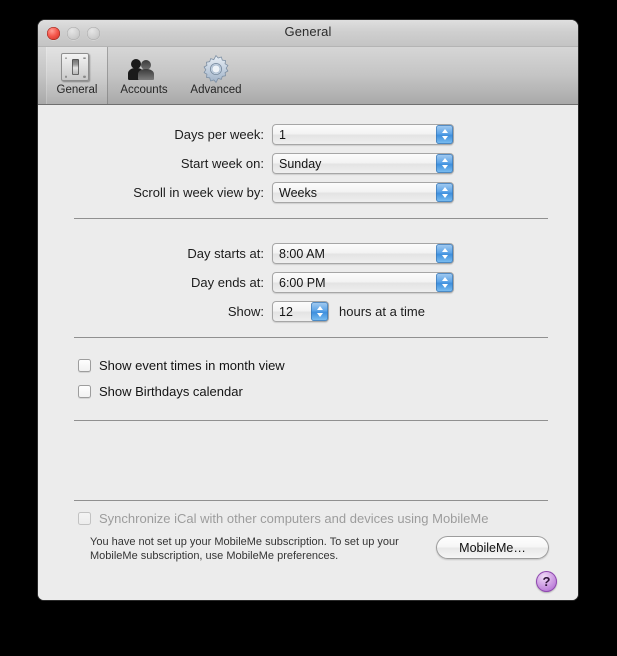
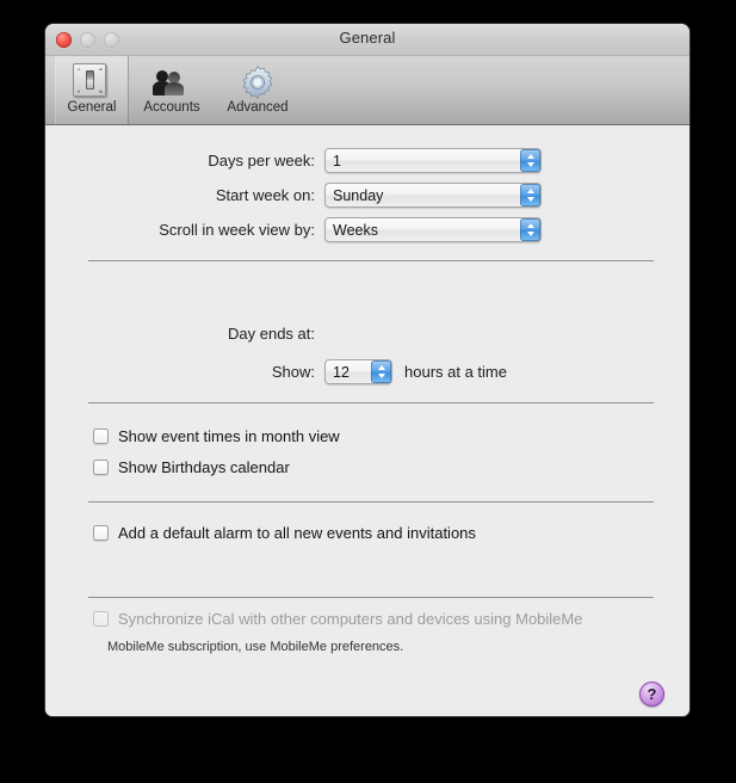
  General
  General
  Accounts
  Advanced
  Days per week:
  1
  Start week on:
  Sunday
  Scroll in week view by:
  Weeks
- Day starts at:
- 8:00 AM
  Day ends at:
- 6:00 PM
  Show:
  12
  hours at a time
  Show event times in month view
  Show Birthdays calendar
+ Add a default alarm to all new events and invitations
  Synchronize iCal with other computers and devices using MobileMe
- You have not set up your MobileMe subscription. To set up your
  MobileMe subscription, use MobileMe preferences.
- MobileMe…
  ?
